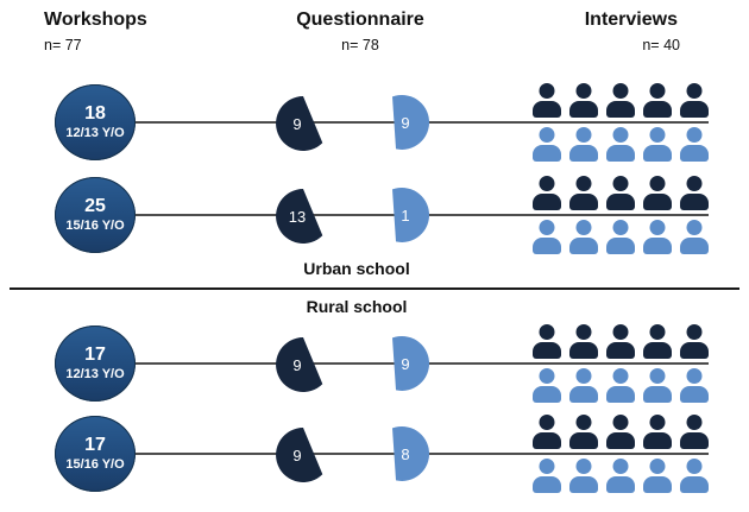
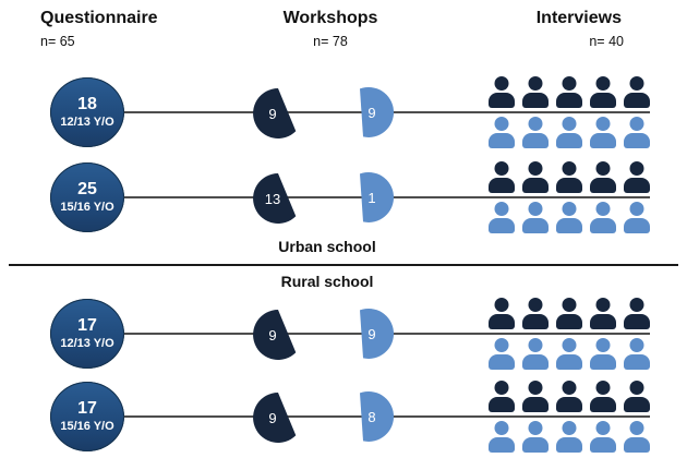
- Workshops
+ Questionnaire
- n= 77
+ n= 65
- Questionnaire
+ Workshops
  n= 78
  Interviews
  n= 40
  18
  12/13 Y/O
  9
  9
  25
  15/16 Y/O
  13
  1
  Urban school
  Rural school
  17
  12/13 Y/O
  9
  9
  17
  15/16 Y/O
  9
  8
